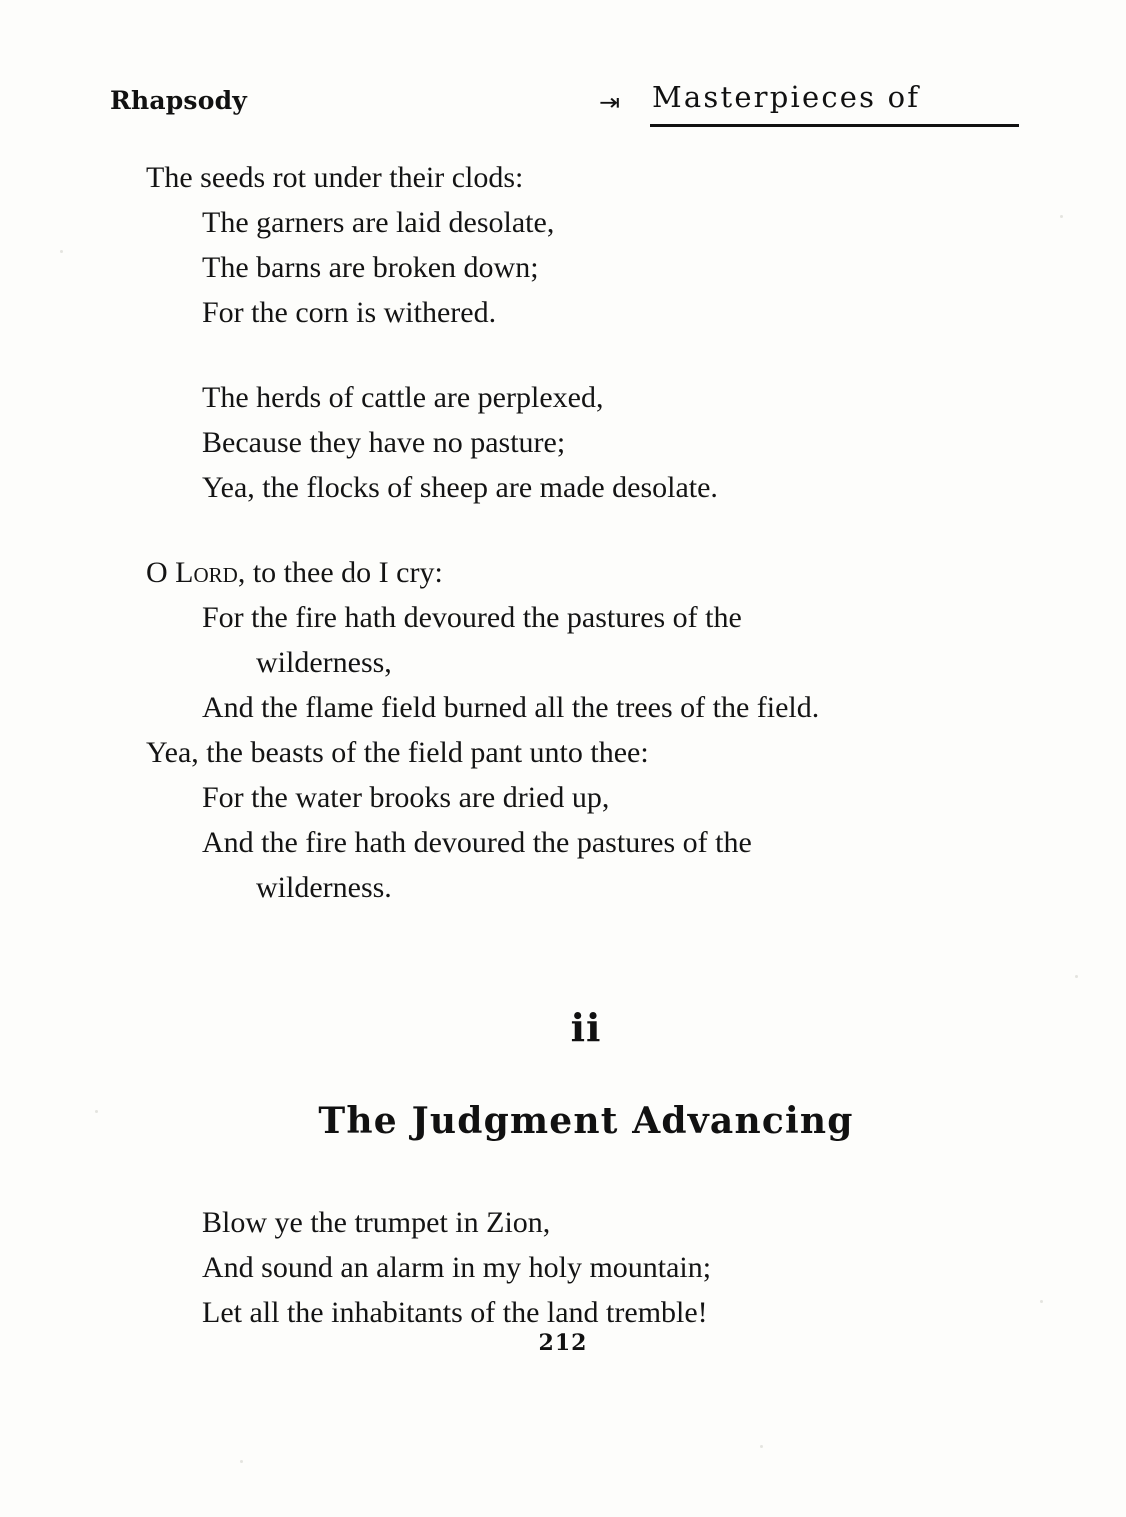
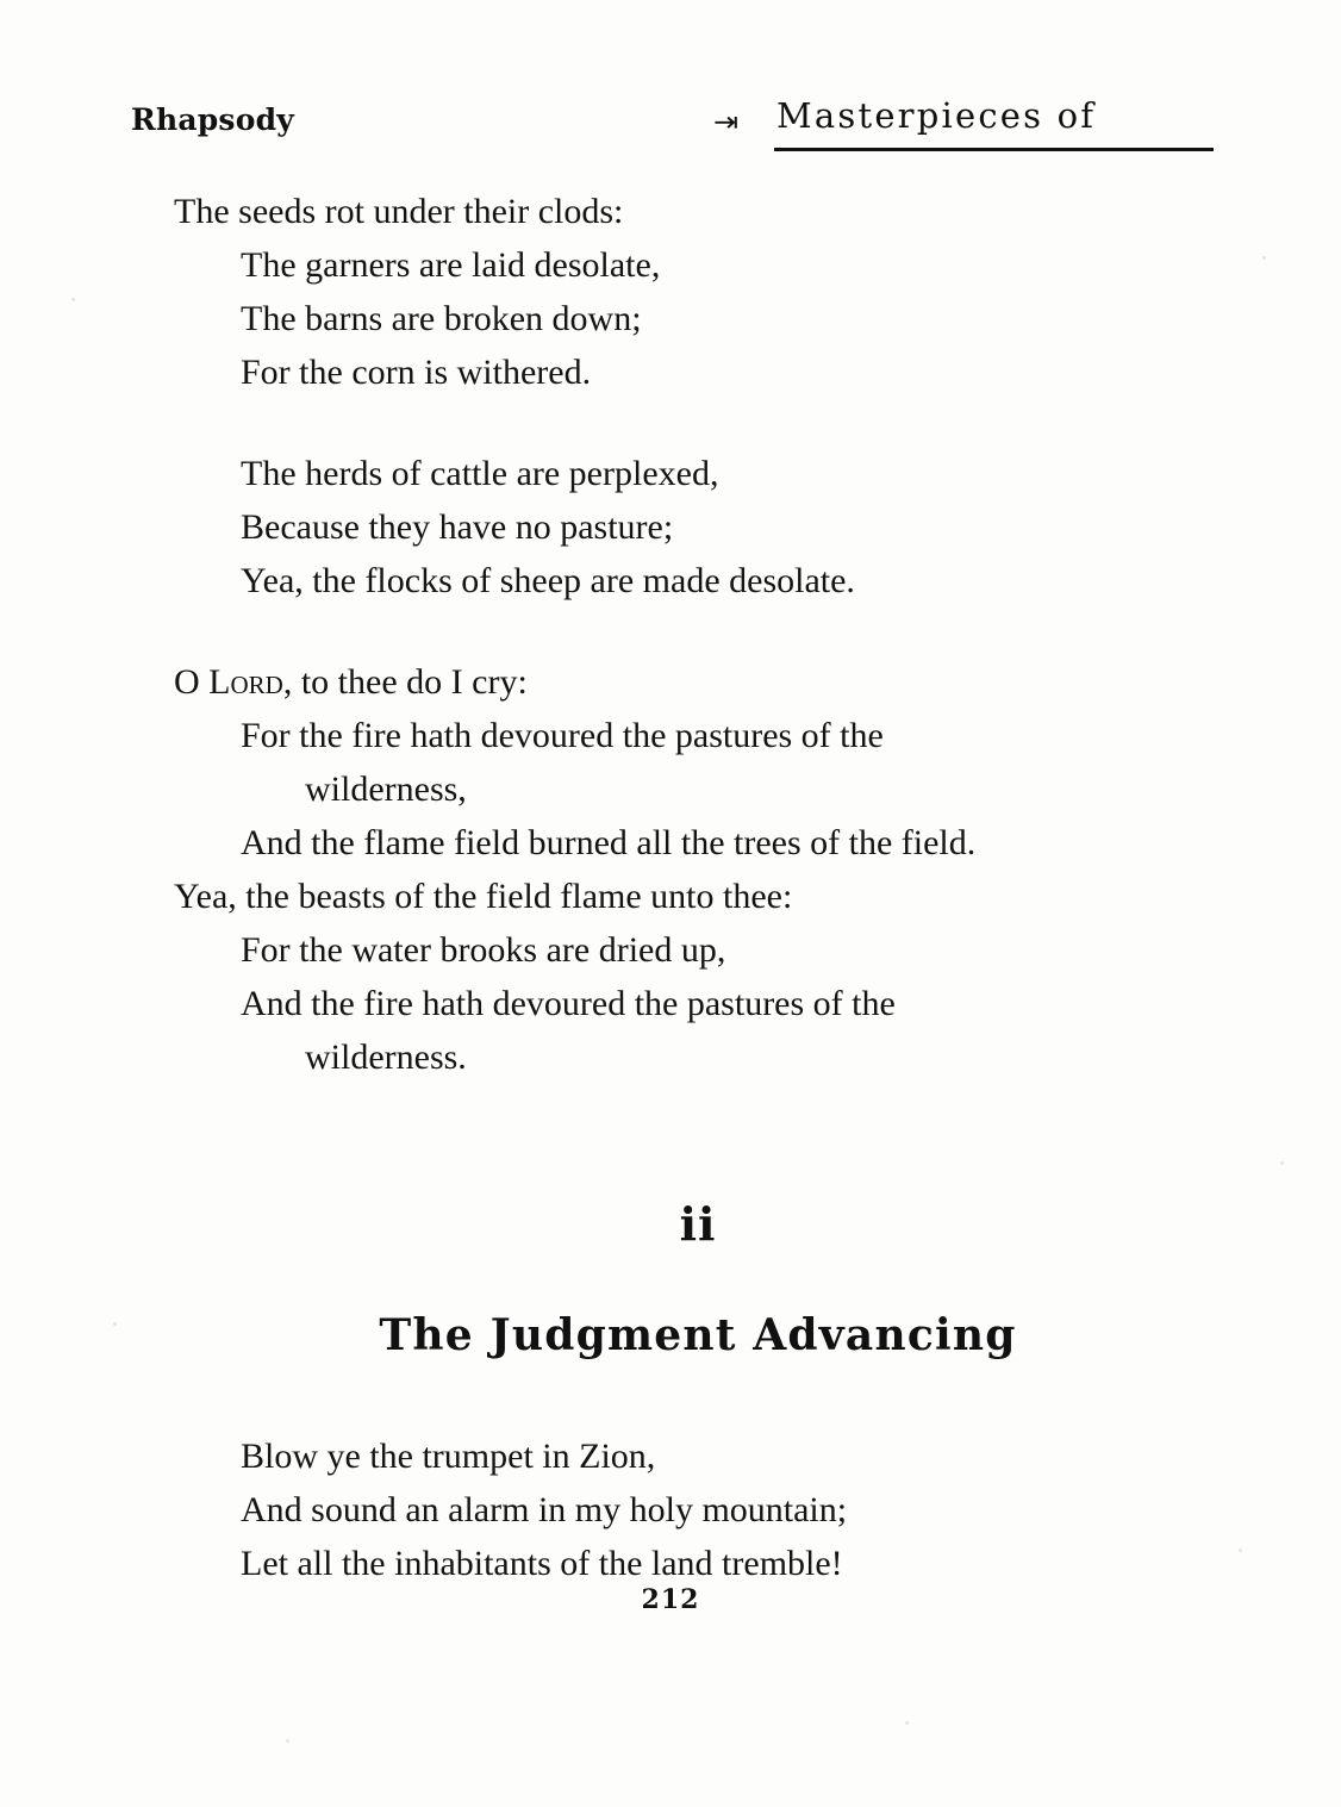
  Rhapsody
  ⇥
  Masterpieces of
  The seeds rot under their clods:
  The garners are laid desolate,
  The barns are broken down;
  For the corn is withered.
  The herds of cattle are perplexed,
  Because they have no pasture;
  Yea, the flocks of sheep are made desolate.
  O Lord, to thee do I cry:
  For the fire hath devoured the pastures of the
  wilderness,
  And the flame field burned all the trees of the field.
- Yea, the beasts of the field pant unto thee:
+ Yea, the beasts of the field flame unto thee:
  For the water brooks are dried up,
  And the fire hath devoured the pastures of the
  wilderness.
  ii
  The Judgment Advancing
  Blow ye the trumpet in Zion,
  And sound an alarm in my holy mountain;
  Let all the inhabitants of the land tremble!
  212
